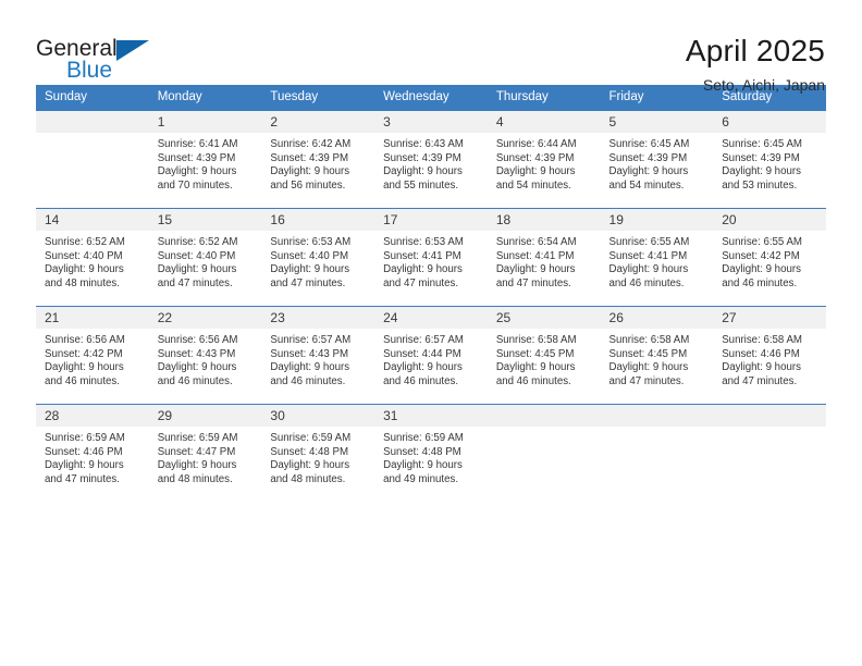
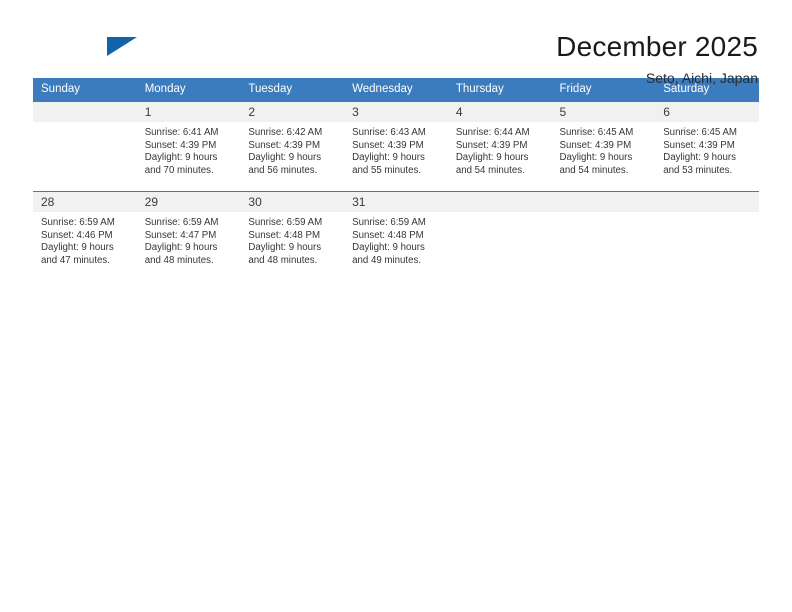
- General
- Blue
- April 2025
+ December 2025
  Seto, Aichi, Japan
  Sunday	Monday	Tuesday	Wednesday	Thursday	Friday	Saturday
  	1Sunrise: 6:41 AMSunset: 4:39 PMDaylight: 9 hoursand 70 minutes.	2Sunrise: 6:42 AMSunset: 4:39 PMDaylight: 9 hoursand 56 minutes.	3Sunrise: 6:43 AMSunset: 4:39 PMDaylight: 9 hoursand 55 minutes.	4Sunrise: 6:44 AMSunset: 4:39 PMDaylight: 9 hoursand 54 minutes.	5Sunrise: 6:45 AMSunset: 4:39 PMDaylight: 9 hoursand 54 minutes.	6Sunrise: 6:45 AMSunset: 4:39 PMDaylight: 9 hoursand 53 minutes.
- 14Sunrise: 6:52 AMSunset: 4:40 PMDaylight: 9 hoursand 48 minutes.	15Sunrise: 6:52 AMSunset: 4:40 PMDaylight: 9 hoursand 47 minutes.	16Sunrise: 6:53 AMSunset: 4:40 PMDaylight: 9 hoursand 47 minutes.	17Sunrise: 6:53 AMSunset: 4:41 PMDaylight: 9 hoursand 47 minutes.	18Sunrise: 6:54 AMSunset: 4:41 PMDaylight: 9 hoursand 47 minutes.	19Sunrise: 6:55 AMSunset: 4:41 PMDaylight: 9 hoursand 46 minutes.	20Sunrise: 6:55 AMSunset: 4:42 PMDaylight: 9 hoursand 46 minutes.
- 21Sunrise: 6:56 AMSunset: 4:42 PMDaylight: 9 hoursand 46 minutes.	22Sunrise: 6:56 AMSunset: 4:43 PMDaylight: 9 hoursand 46 minutes.	23Sunrise: 6:57 AMSunset: 4:43 PMDaylight: 9 hoursand 46 minutes.	24Sunrise: 6:57 AMSunset: 4:44 PMDaylight: 9 hoursand 46 minutes.	25Sunrise: 6:58 AMSunset: 4:45 PMDaylight: 9 hoursand 46 minutes.	26Sunrise: 6:58 AMSunset: 4:45 PMDaylight: 9 hoursand 47 minutes.	27Sunrise: 6:58 AMSunset: 4:46 PMDaylight: 9 hoursand 47 minutes.
  28Sunrise: 6:59 AMSunset: 4:46 PMDaylight: 9 hoursand 47 minutes.	29Sunrise: 6:59 AMSunset: 4:47 PMDaylight: 9 hoursand 48 minutes.	30Sunrise: 6:59 AMSunset: 4:48 PMDaylight: 9 hoursand 48 minutes.	31Sunrise: 6:59 AMSunset: 4:48 PMDaylight: 9 hoursand 49 minutes.
